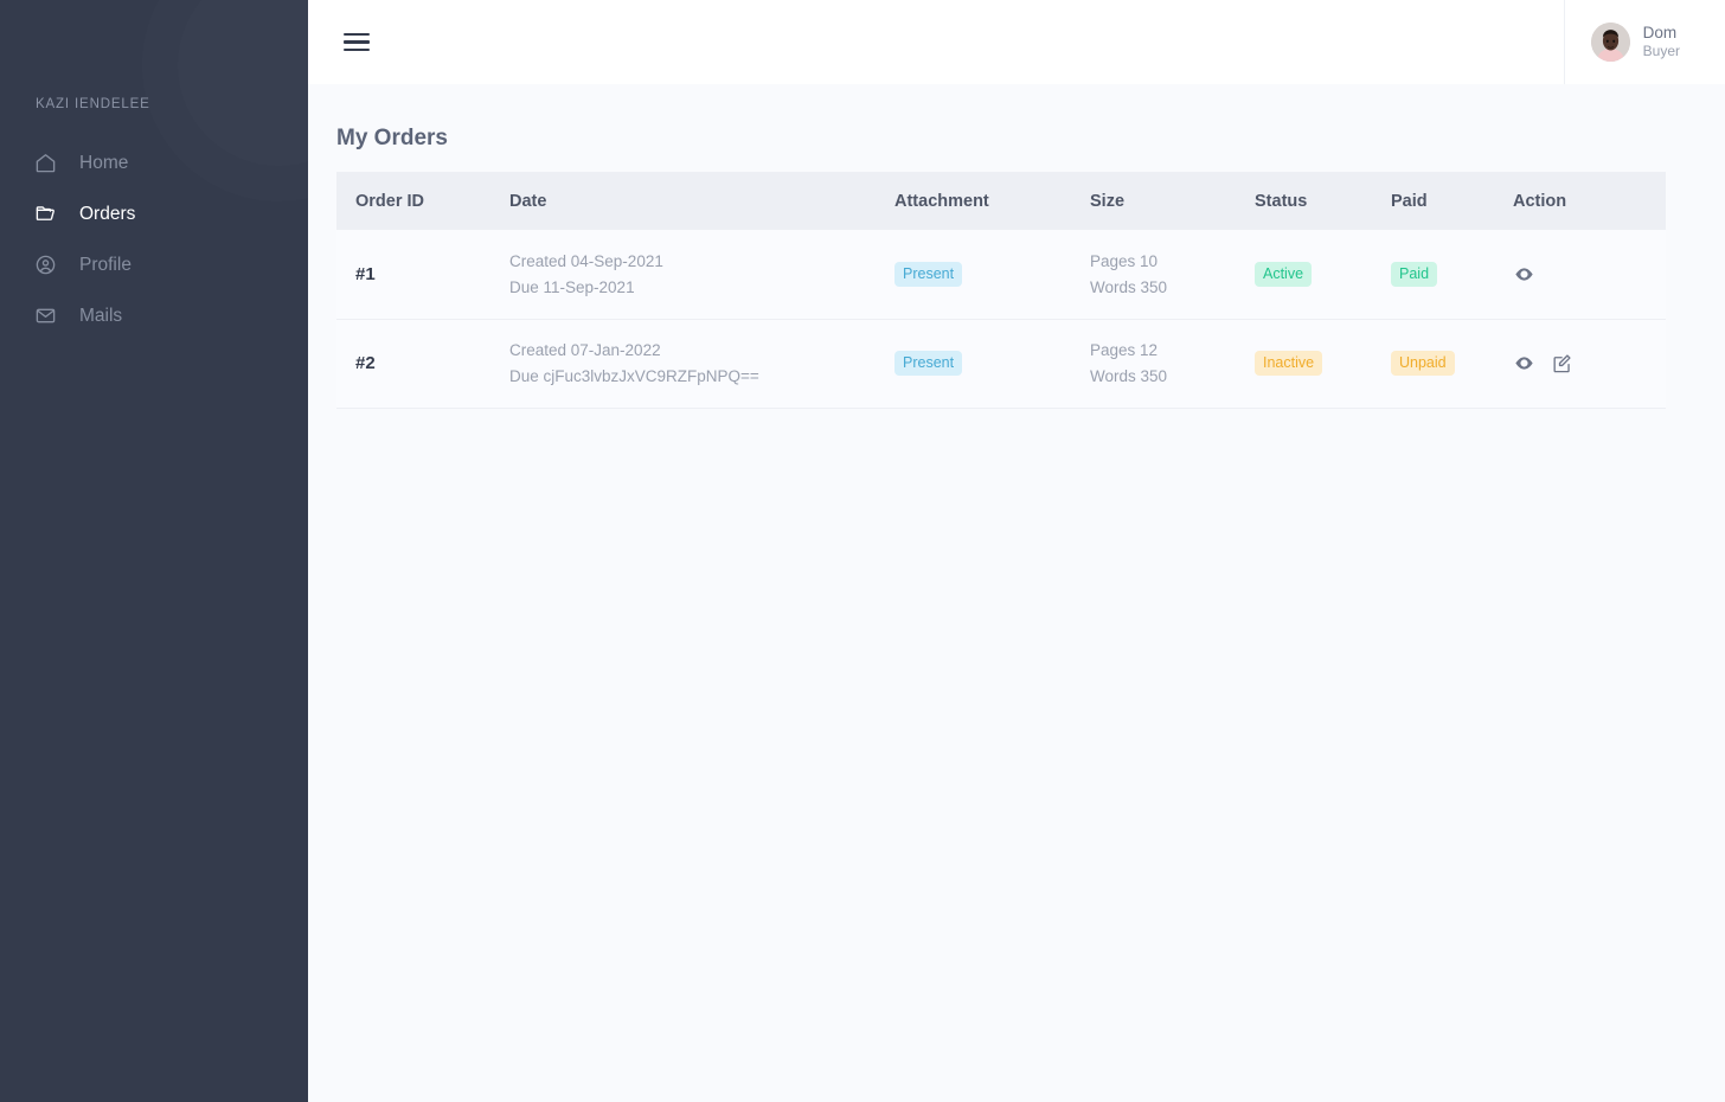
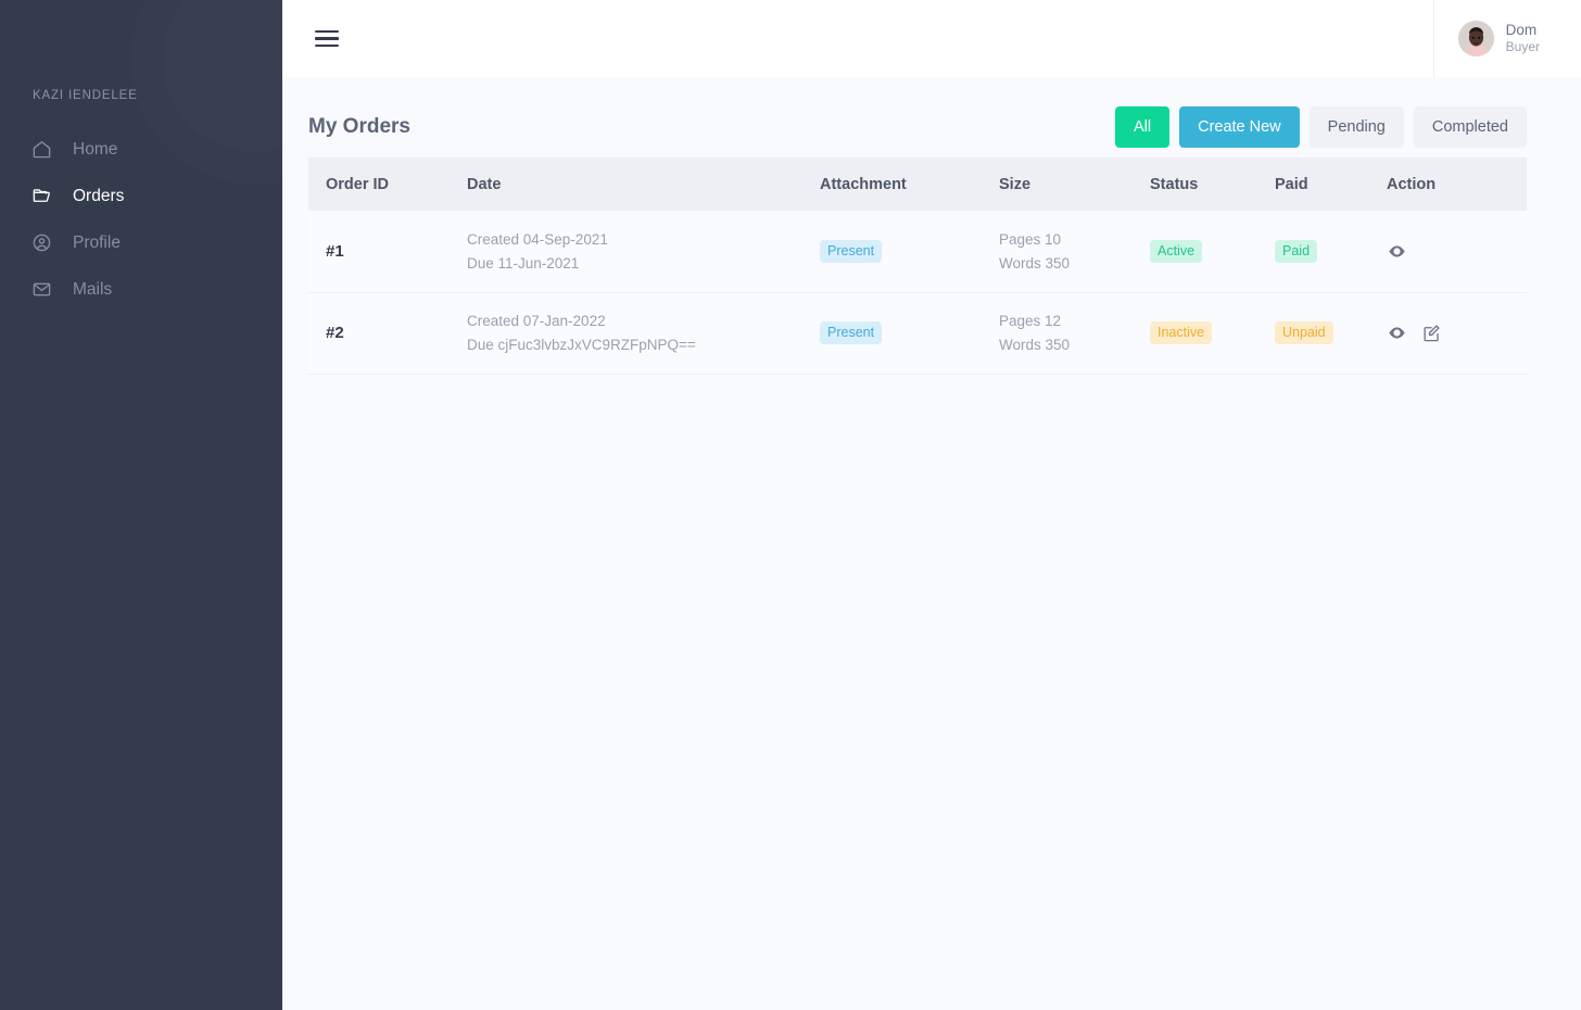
  KAZI IENDELEE
  Home
  Orders
  Profile
  Mails
  Dom
  Buyer
  My Orders
+ All
+ Create New
+ Pending
+ Completed
  Order ID	Date	Attachment	Size	Status	Paid	Action
- #1	Created 04-Sep-2021 Due 11-Sep-2021	Present	Pages 10 Words 350	Active	Paid
+ #1	Created 04-Sep-2021 Due 11-Jun-2021	Present	Pages 10 Words 350	Active	Paid
  #2	Created 07-Jan-2022 Due cjFuc3lvbzJxVC9RZFpNPQ==	Present	Pages 12 Words 350	Inactive	Unpaid
